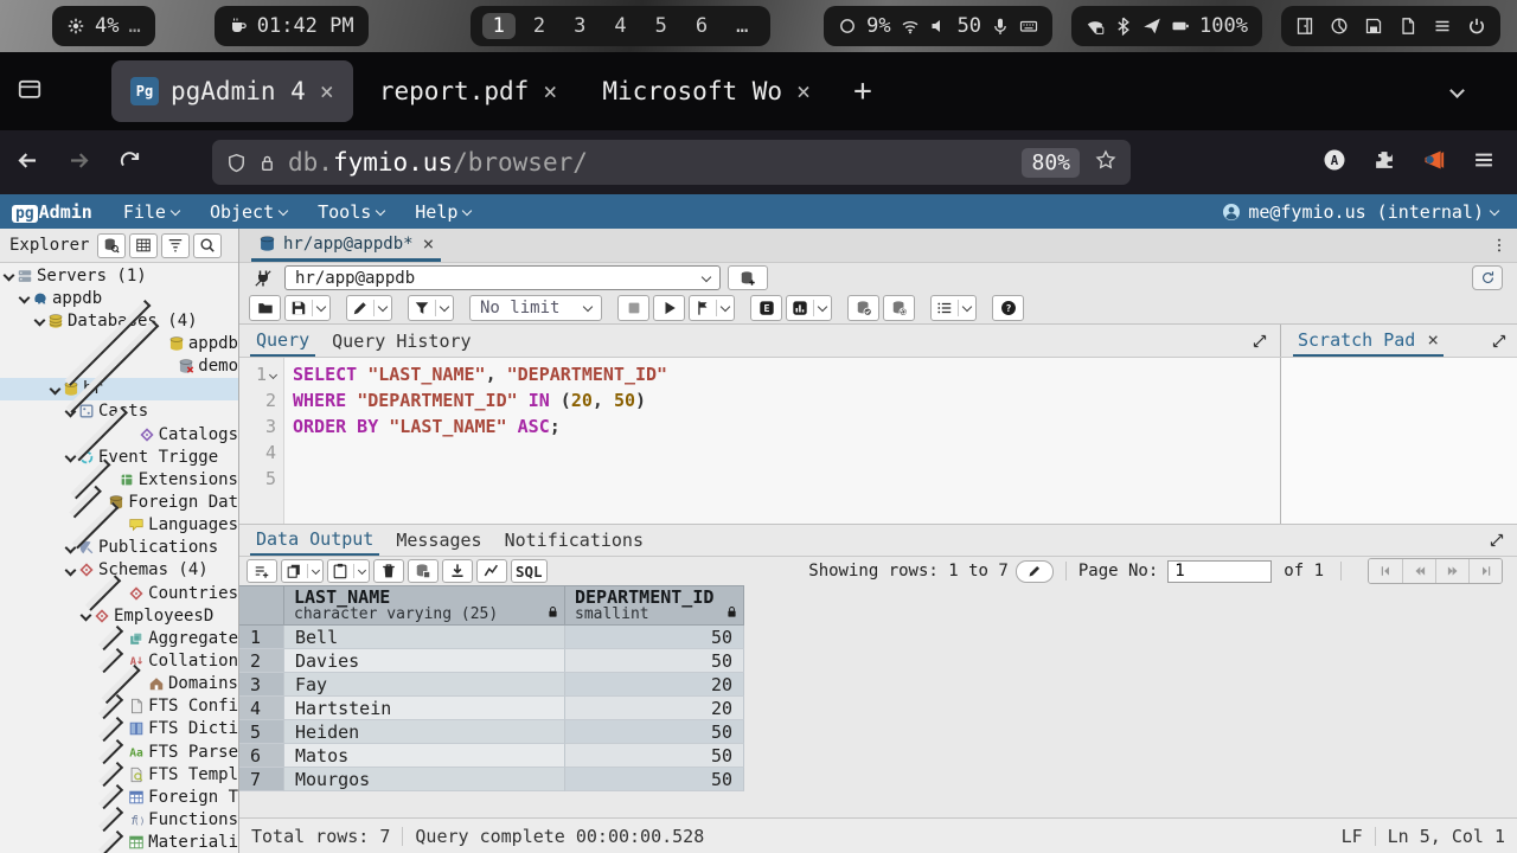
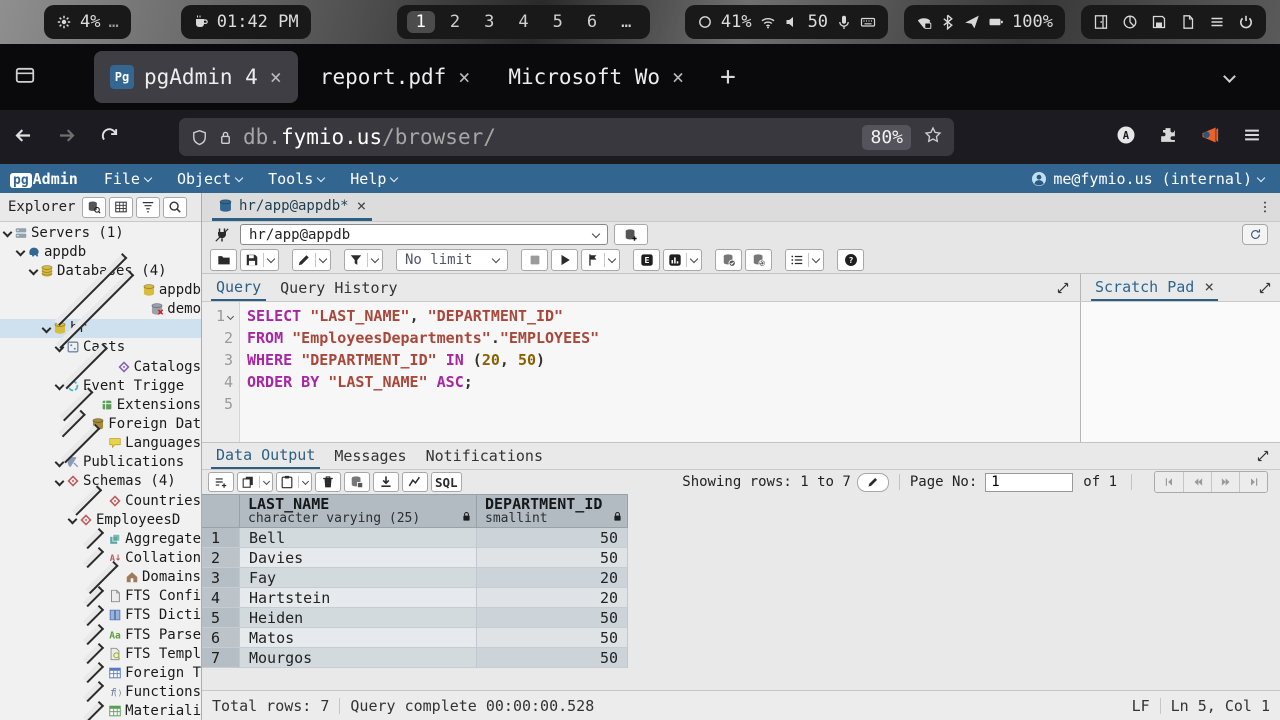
  4%
  …
  01:42 PM
  1
  2
  3
  4
  5
  6
  …
- 9%
+ 41%
  50
  100%
  Pg
  pgAdmin 4
  ×
  report.pdf
  ×
  Microsoft Wo
  ×
  +
  db.
  fymio.us
  /browser/
  80%
  A
  pg Admin
  File
  Object
  Tools
  Help
  me@fymio.us (internal)
  Explorer
  Servers (1)
  appdb
  Databe (4)
  appdb
  demo
  Cats
  Catalogs
  Event Trigge
  Extensions
  Foreign Dat
  Languages
  Publications
  Schemas (4)
  Countries
  EmployeesD
  Aggregate
  A
  Collation
  Domains
  FTS Confi
  FTS Dicti
  Aa
  FTS Parse
  FTS Templ
  Foreign T
  f
  ()
  Functions
  Materiali
  hr/app@appdb*
  ×
  hr/app@appdb
  No limit
  E
  ?
  Query
  Query History
  Scratch Pad
  ×
  1
  2
  3
  4
  5
  SELECT "LAST_NAME", "DEPARTMENT_ID"
+ FROM "EmployeesDepartments"."EMPLOYEES"
  WHERE "DEPARTMENT_ID" IN (20, 50)
  ORDER BY "LAST_NAME" ASC;
  Data Output
  Messages
  Notifications
  SQL
  Showing rows: 1 to 7
  Page No:
  1
  of 1
  LAST_NAME
  character varying (25)
  DEPARTMENT_ID
  smallint
  1
  Bell
  50
  2
  Davies
  50
  3
  Fay
  20
  4
  Hartstein
  20
  5
  Heiden
  50
  6
  Matos
  50
  7
  Mourgos
  50
  Total rows: 7
  Query complete 00:00:00.528
  LF
  Ln 5, Col 1
